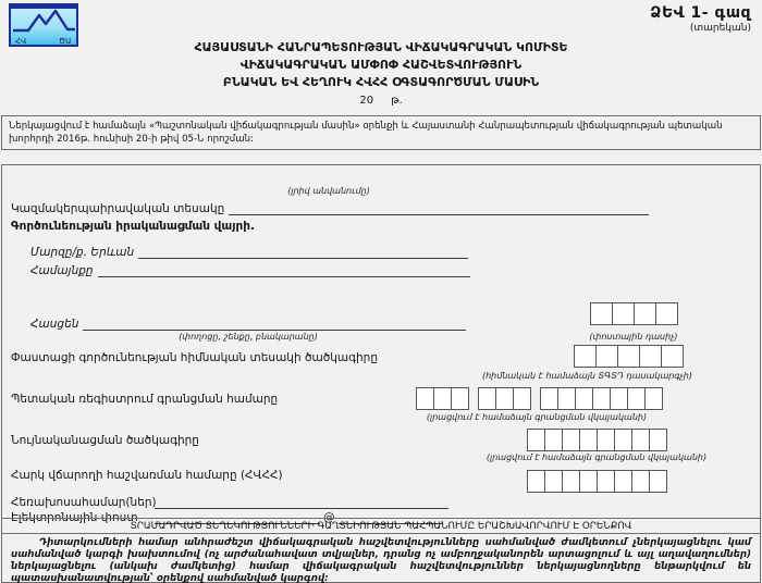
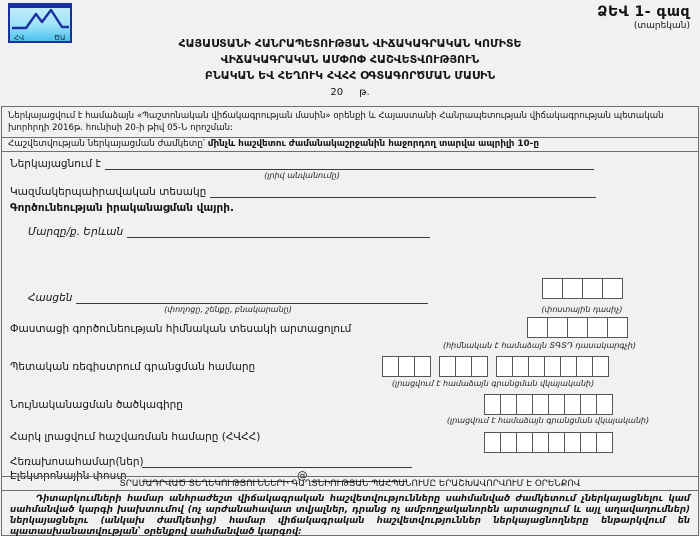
  ՀՎ
  ԾԱ
  ՁԵՎ 1- գազ
  (տարեկան)
  ՀԱՅԱՍՏԱՆԻ ՀԱՆՐԱՊԵՏՈՒԹՅԱՆ ՎԻՃԱԿԱԳՐԱԿԱՆ ԿՈՄԻՏԵ
  ՎԻՃԱԿԱԳՐԱԿԱՆ ԱՄՓՈՓ ՀԱՇՎԵՏՎՈՒԹՅՈՒՆ
  ԲՆԱԿԱՆ ԵՎ ՀԵՂՈՒԿ ՀՎՀՀ ՕԳՏԱԳՈՐԾՄԱՆ ՄԱՍԻՆ
  20 թ.
  Ներկայացվում է համաձայն «Պաշտոնական վիճակագրության մասին» օրենքի և Հայաստանի Հանրապետության վիճակագրության պետական խորհրդի 2016թ. հունիսի 20-ի թիվ 05-Ն որոշման:
+ Հաշվետվության ներկայացման ժամկետը՝ մինչև հաշվետու ժամանակաշրջանին հաջորդող տարվա ապրիլի 10-ը
+ Ներկայացնում է
  (լրիվ անվանումը)
  Կազմակերպաիրավական տեսակը
  Գործունեության իրականացման վայրի.
  Մարզը/ք. Երևան
- Համայնքը
  Հասցեն
  (փողոցը, շենքը, բնակարանը)
  (փոստային դասիչ)
- Փաստացի գործունեության հիմնական տեսակի ծածկագիրը
+ Փաստացի գործունեության հիմնական տեսակի արտացոլում
  (հիմնական է համաձայն ՏԳՏԴ դասակարգչի)
  Պետական ռեգիստրում գրանցման համարը
  (լրացվում է համաձայն գրանցման վկայականի)
  Նույնականացման ծածկագիրը
  (լրացվում է համաձայն գրանցման վկայականի)
- Հարկ վճարողի հաշվառման համարը (ՀՎՀՀ)
+ Հարկ լրացվում հաշվառման համարը (ՀՎՀՀ)
  Հեռախոսահամար(ներ
  Էլեկտրոնային փոստ
  @
  ՏՐԱՄԱԴՐՎԱԾ ՏԵՂԵԿՈՒԹՅՈՒՆՆԵՐԻ ԳԱՂՏՆԻՈՒԹՅԱՆ ՊԱՀՊԱՆՈՒՄԸ ԵՐԱՇԽԱՎՈՐՎՈՒՄ Է ՕՐԵՆՔՈՎ
  Դիտարկումների համար անհրաժեշտ վիճակագրական հաշվետվությունները սահմանված ժամկետում չներկայացնելու կամ սահմանված կարգի խախտումով (ոչ արժանահավատ տվյալներ, դրանց ոչ ամբողջականորեն արտացոլում և այլ աղավաղումներ) ներկայացնելու (անկախ ժամկետից) համար վիճակագրական հաշվետվություններ ներկայացնողները ենթարկվում են պատասխանատվության՝ օրենքով սահմանված կարգով:
